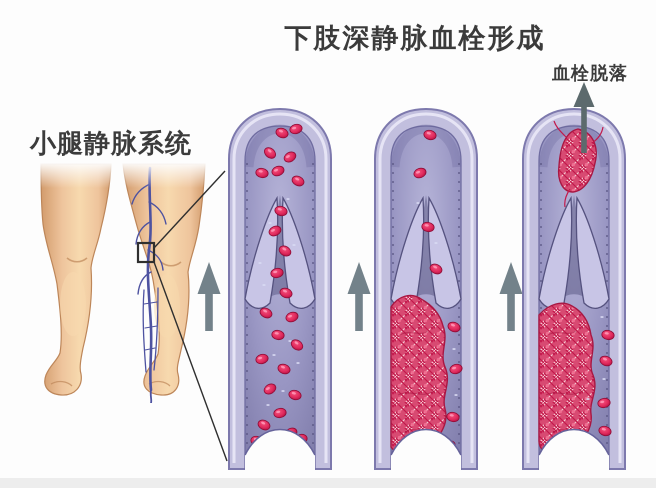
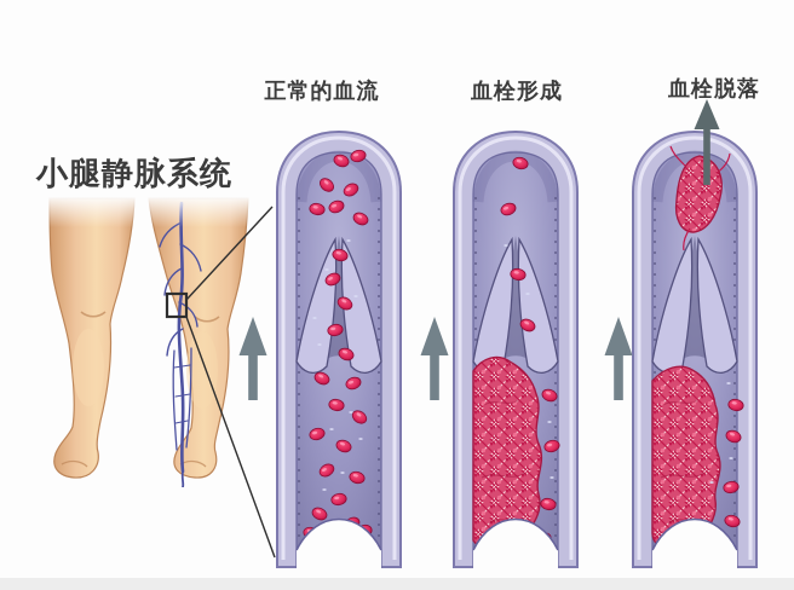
- 下肢深静脉血栓形成
  小腿静脉系统
+ 正常的血流
+ 血栓形成
  血栓脱落
